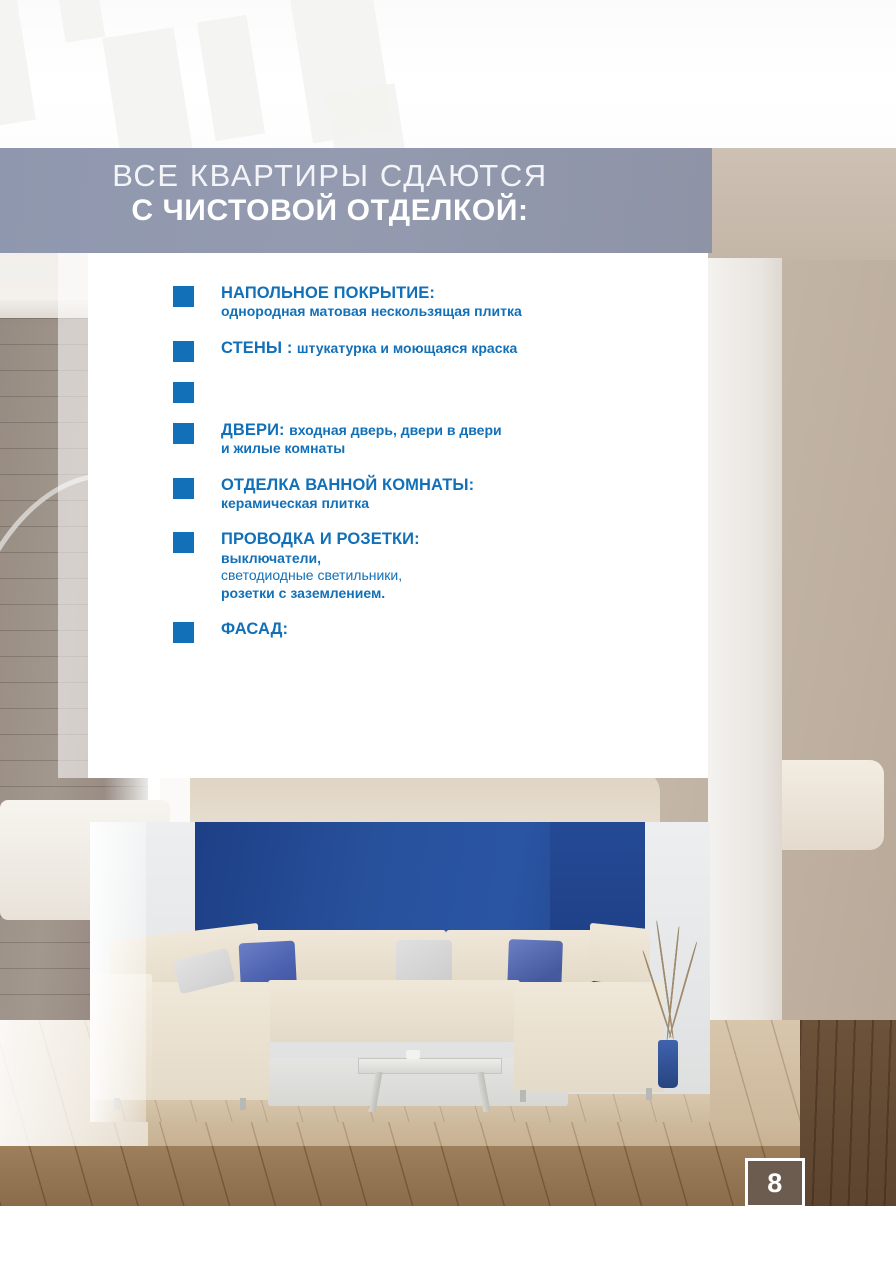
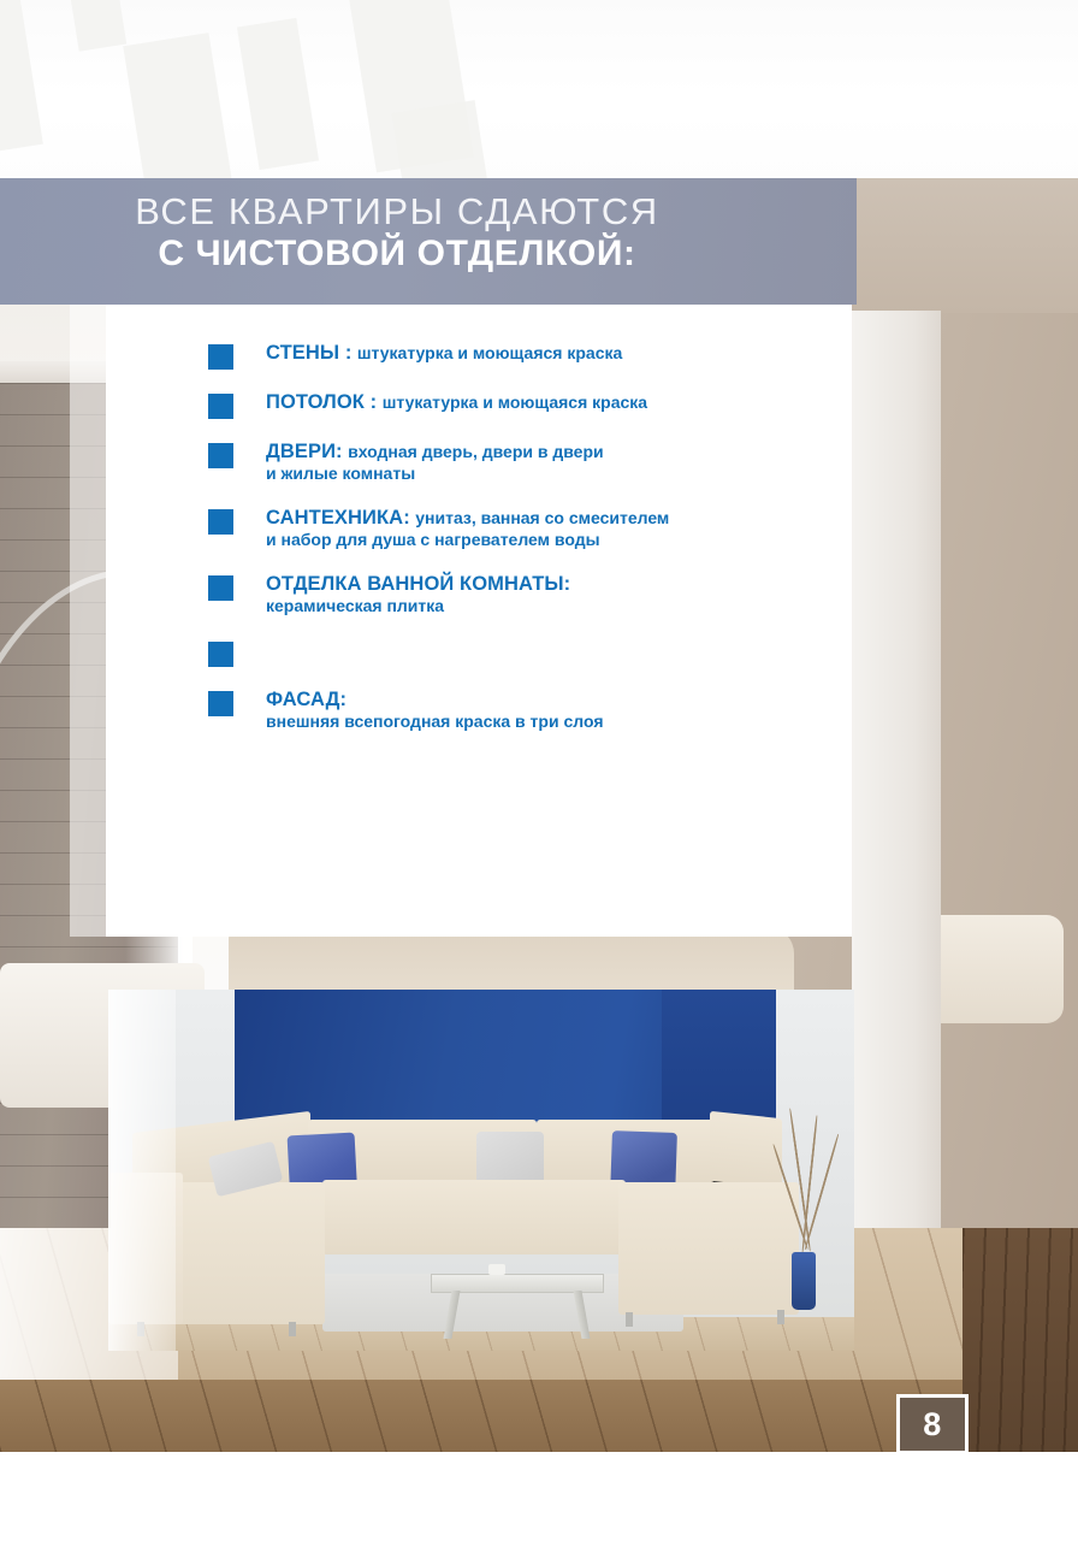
  ВСЕ КВАРТИРЫ СДАЮТСЯ
  С ЧИСТОВОЙ ОТДЕЛКОЙ:
- НАПОЛЬНОЕ ПОКРЫТИЕ:
- однородная матовая нескользящая плитка
  СТЕНЫ : штукатурка и моющаяся краска
+ ПОТОЛОК : штукатурка и моющаяся краска
  ДВЕРИ: входная дверь, двери в двери
  и жилые комнаты
+ САНТЕХНИКА: унитаз, ванная со смесителем
+ и набор для душа с нагревателем воды
  ОТДЕЛКА ВАННОЙ КОМНАТЫ:
  керамическая плитка
- ПРОВОДКА И РОЗЕТКИ:
- выключатели,
- светодиодные светильники,
- розетки с заземлением.
  ФАСАД:
+ внешняя всепогодная краска в три слоя
  8
